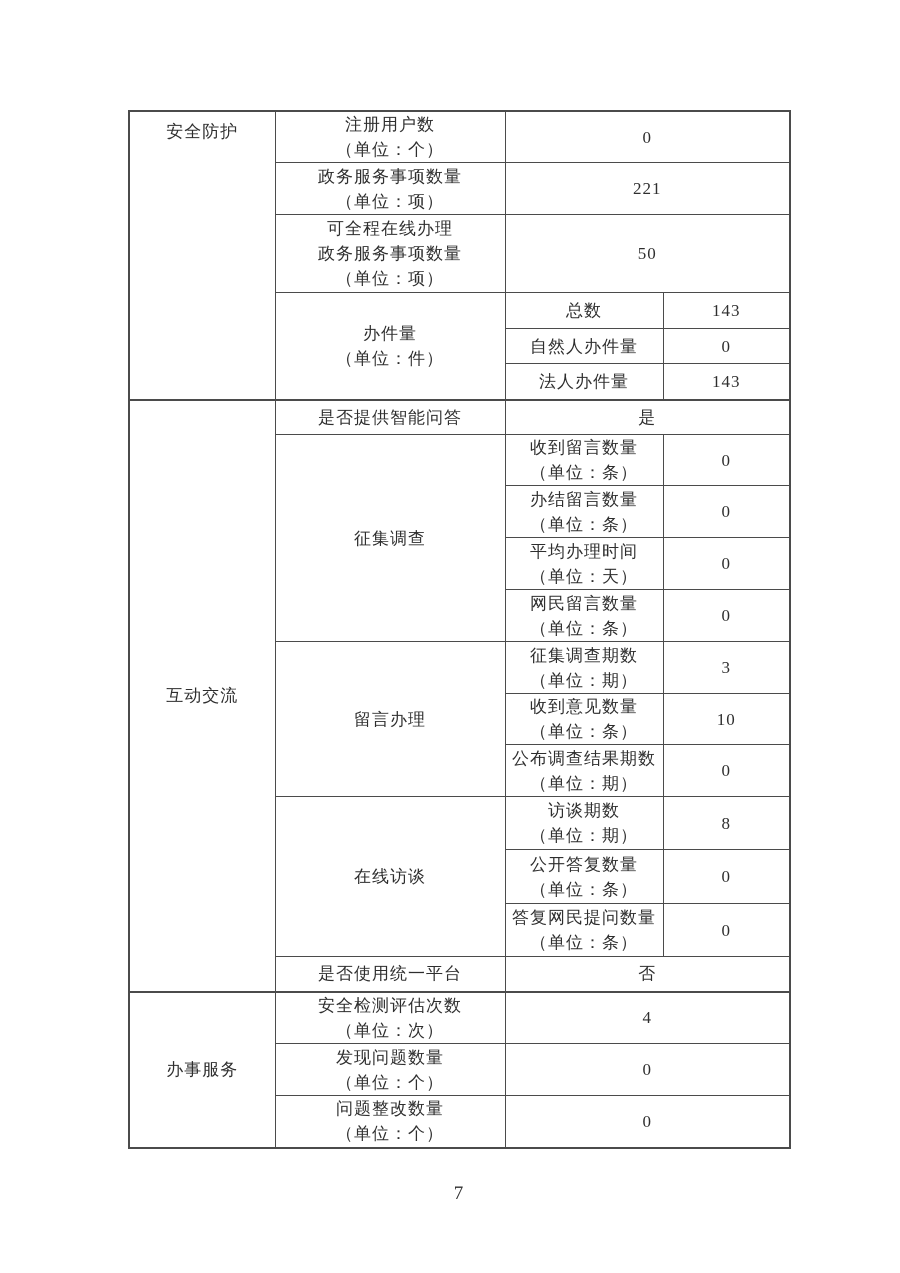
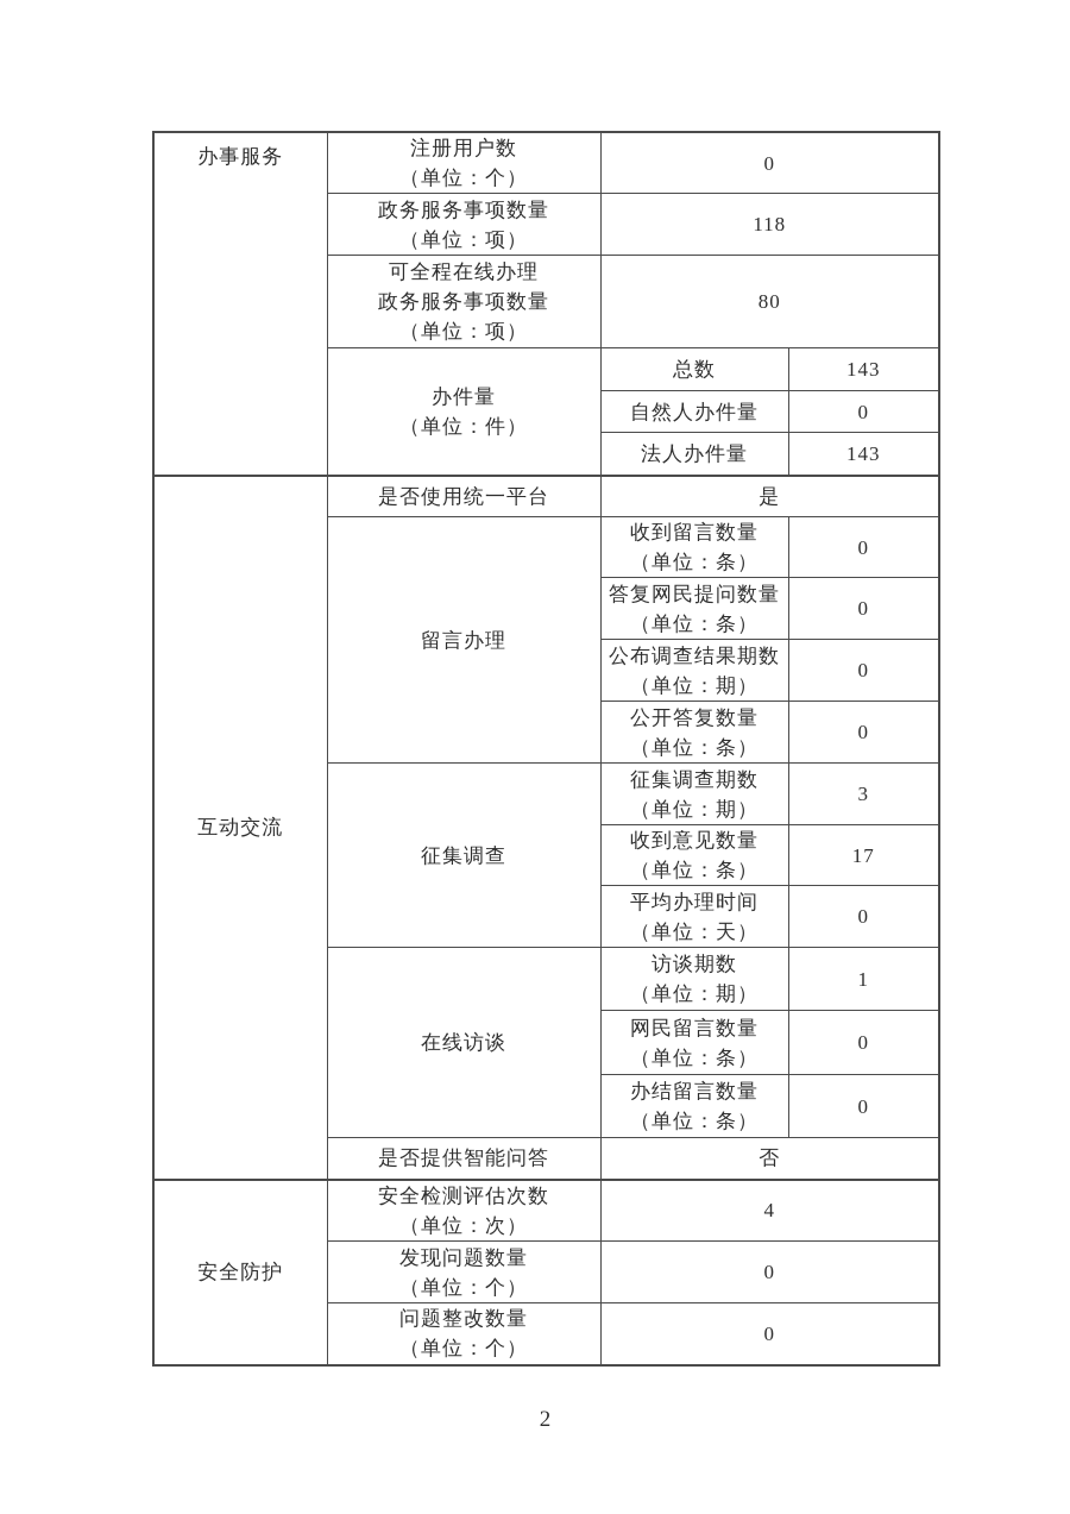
- 安全防护	注册用户数 （单位：个）	0
+ 办事服务	注册用户数 （单位：个）	0
- 政务服务事项数量 （单位：项）	221
+ 政务服务事项数量 （单位：项）	118
- 可全程在线办理 政务服务事项数量 （单位：项）	50
+ 可全程在线办理 政务服务事项数量 （单位：项）	80
  办件量 （单位：件）	总数	143
  自然人办件量	0
  法人办件量	143
- 互动交流	是否提供智能问答	是
+ 互动交流	是否使用统一平台	是
- 征集调查	收到留言数量 （单位：条）	0
+ 留言办理	收到留言数量 （单位：条）	0
- 办结留言数量 （单位：条）	0
+ 答复网民提问数量 （单位：条）	0
- 平均办理时间 （单位：天）	0
+ 公布调查结果期数 （单位：期）	0
- 网民留言数量 （单位：条）	0
+ 公开答复数量 （单位：条）	0
- 留言办理	征集调查期数 （单位：期）	3
+ 征集调查	征集调查期数 （单位：期）	3
- 收到意见数量 （单位：条）	10
+ 收到意见数量 （单位：条）	17
- 公布调查结果期数 （单位：期）	0
+ 平均办理时间 （单位：天）	0
- 在线访谈	访谈期数 （单位：期）	8
+ 在线访谈	访谈期数 （单位：期）	1
- 公开答复数量 （单位：条）	0
+ 网民留言数量 （单位：条）	0
- 答复网民提问数量 （单位：条）	0
+ 办结留言数量 （单位：条）	0
- 是否使用统一平台	否
+ 是否提供智能问答	否
- 办事服务	安全检测评估次数 （单位：次）	4
+ 安全防护	安全检测评估次数 （单位：次）	4
  发现问题数量 （单位：个）	0
  问题整改数量 （单位：个）	0
- 7
+ 2
